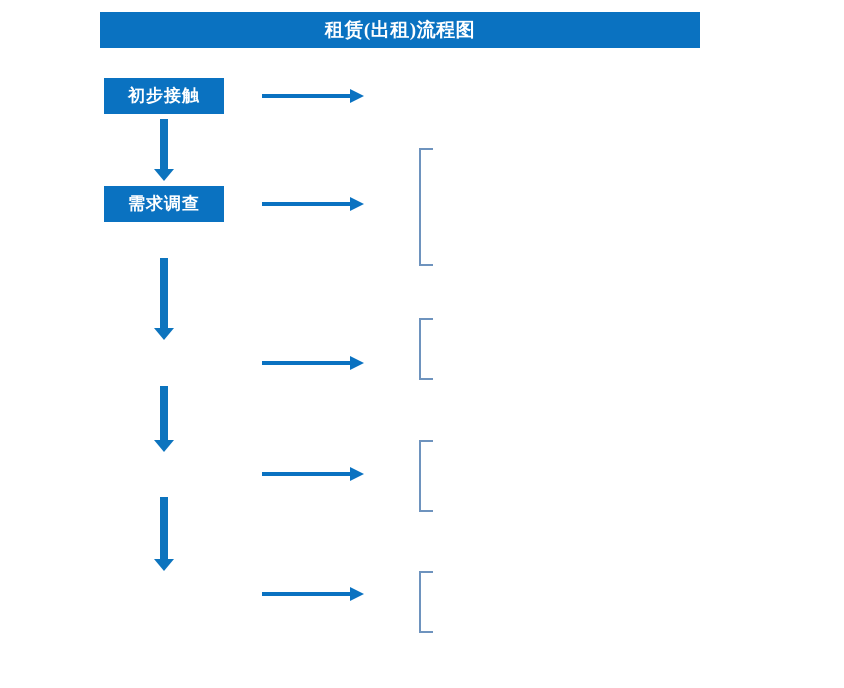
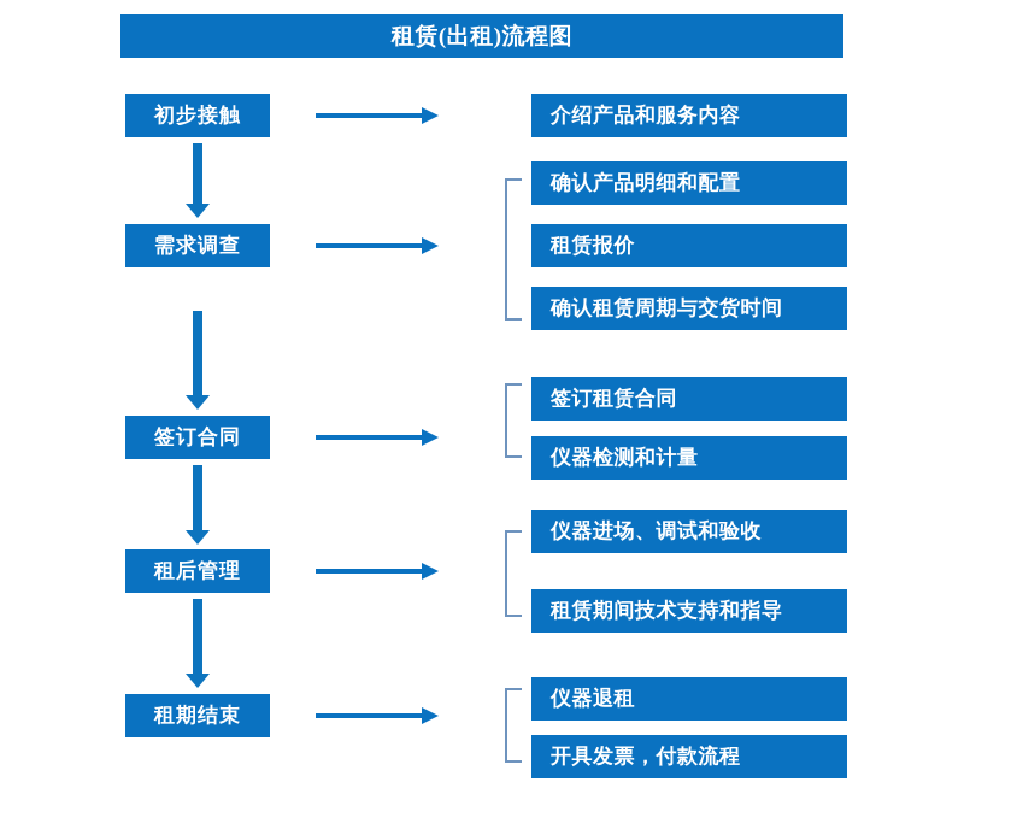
  租赁(出租)流程图
  初步接触
  需求调查
+ 签订合同
+ 租后管理
+ 租期结束
+ 介绍产品和服务内容
+ 确认产品明细和配置
+ 租赁报价
+ 确认租赁周期与交货时间
+ 签订租赁合同
+ 仪器检测和计量
+ 仪器进场、调试和验收
+ 租赁期间技术支持和指导
+ 仪器退租
+ 开具发票，付款流程
